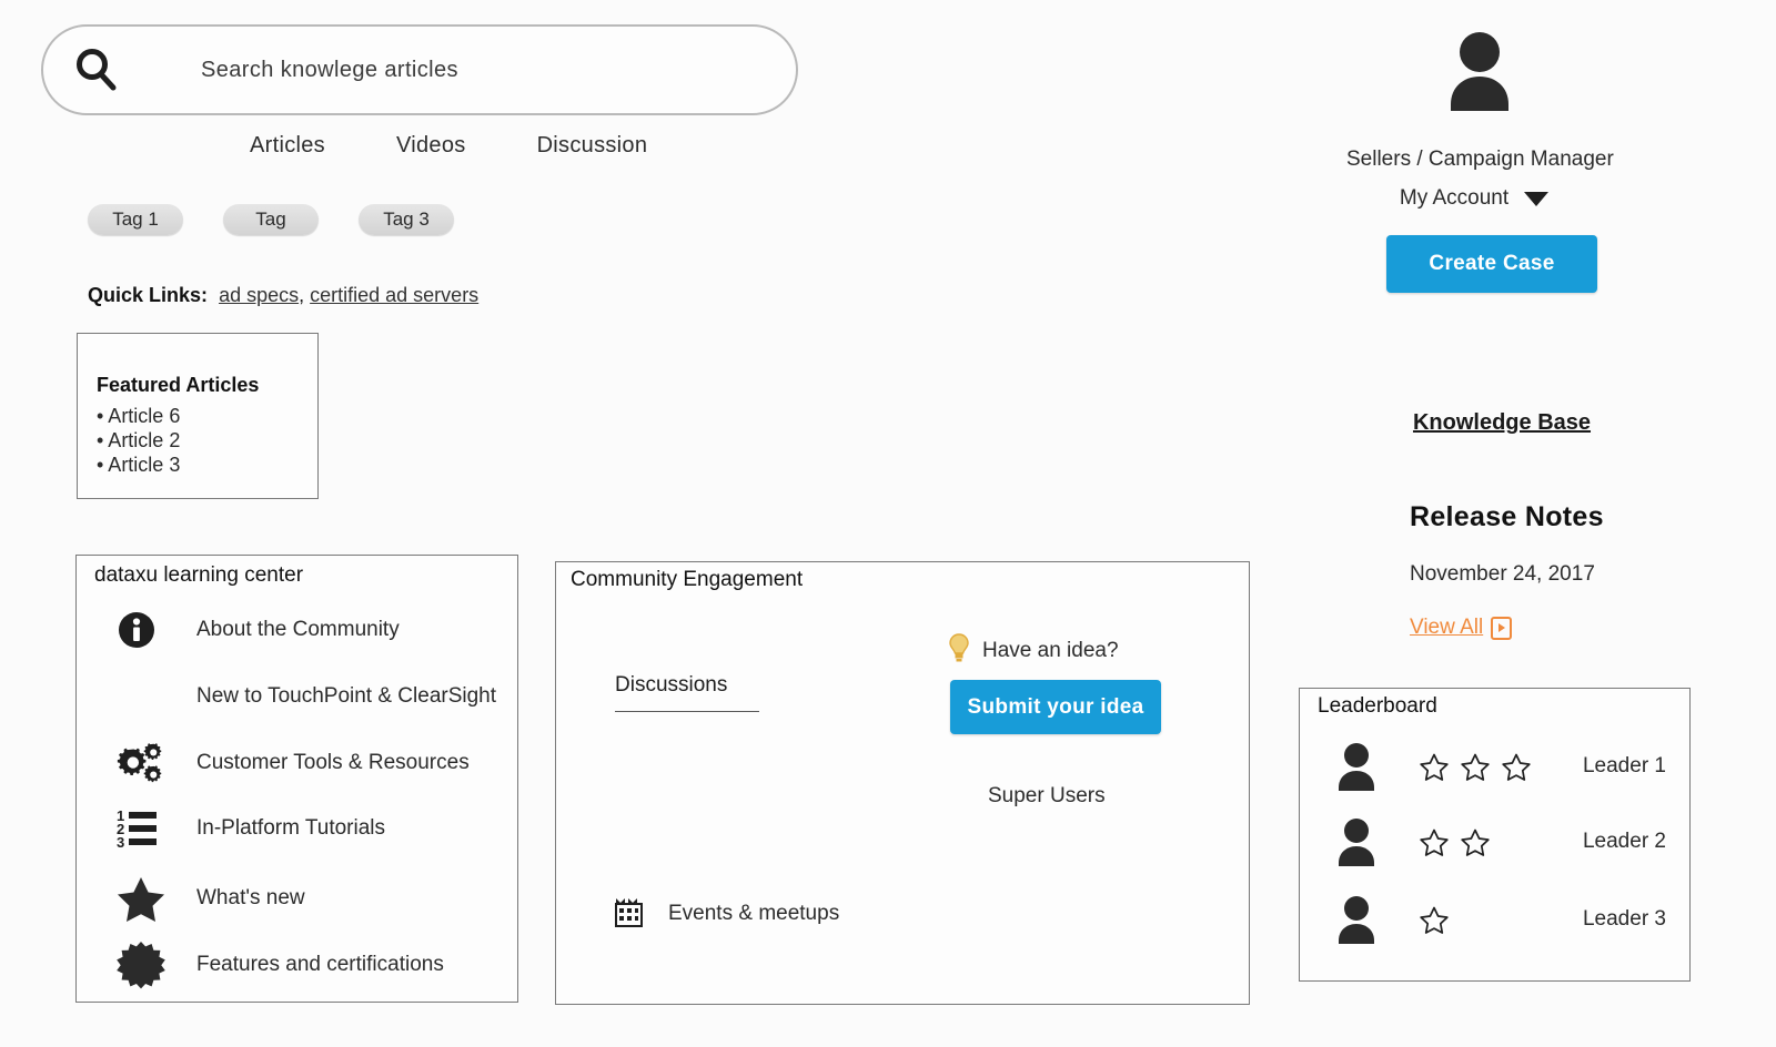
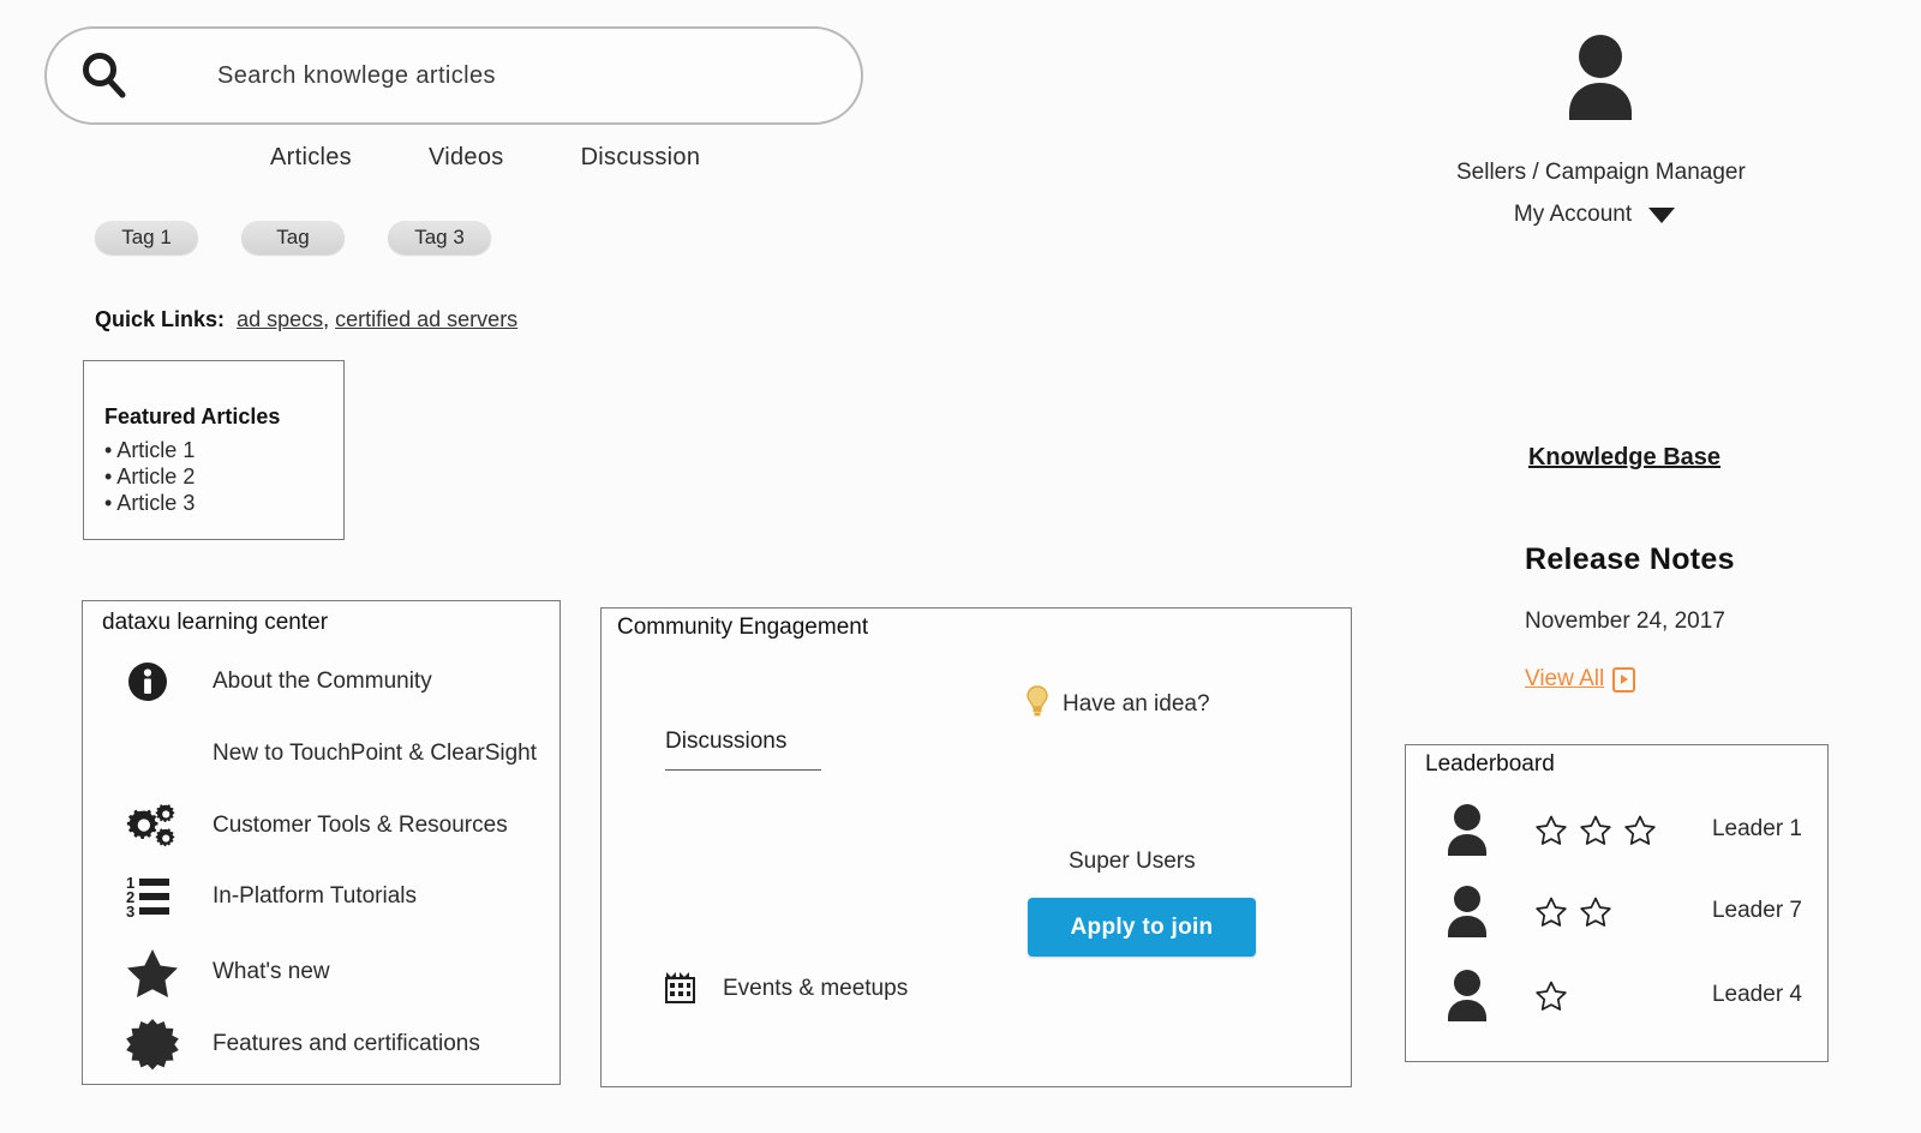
  Search knowlege articles
  Articles
  Videos
  Discussion
  Tag 1
  Tag
  Tag 3
  Quick Links: ad specs, certified ad servers
  Featured Articles
- • Article 6
+ • Article 1
  • Article 2
  • Article 3
  dataxu learning center
  About the Community
  New to TouchPoint & ClearSight
  Customer Tools & Resources
  1
  2
  3
  In-Platform Tutorials
  What's new
  Features and certifications
  Community Engagement
  Discussions
  Events & meetups
  Have an idea?
- Submit your idea
  Super Users
+ Apply to join
  Sellers / Campaign Manager
  My Account
- Create Case
  Knowledge Base
  Release Notes
  November 24, 2017
  View All
  Leaderboard
  Leader 1
- Leader 2
+ Leader 7
- Leader 3
+ Leader 4
